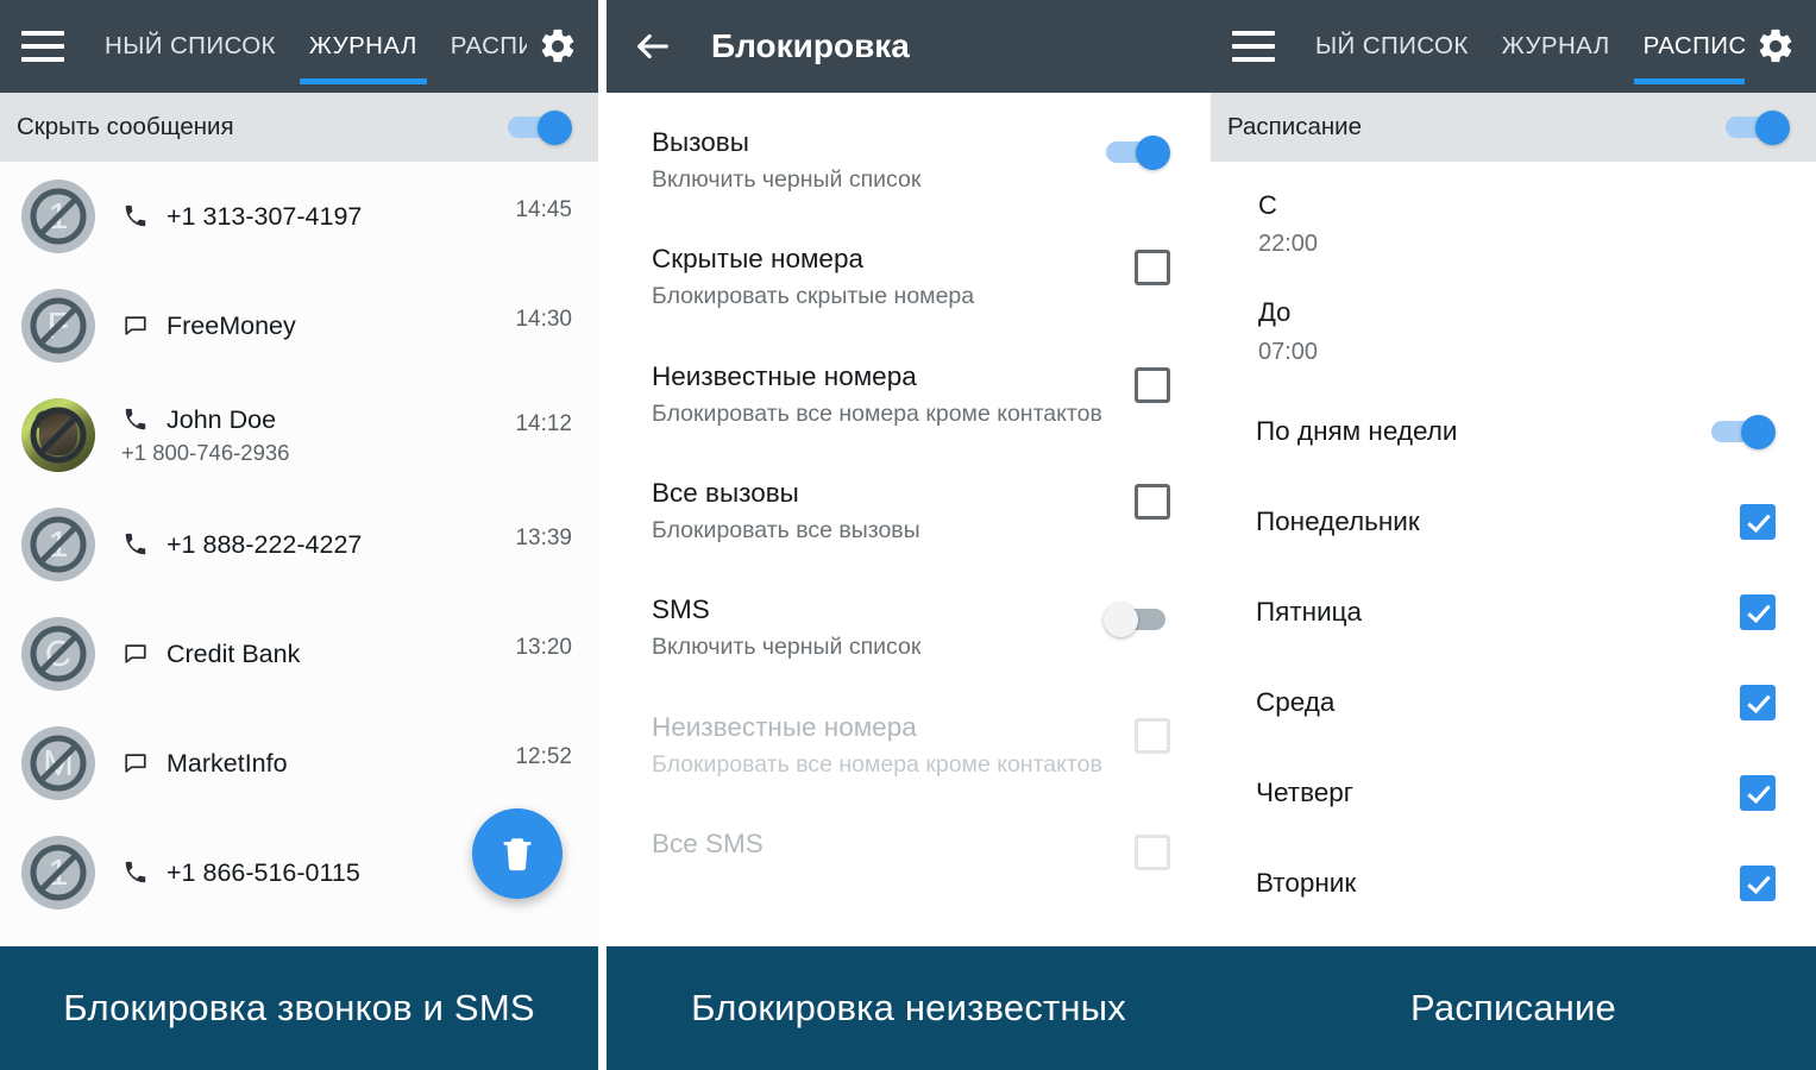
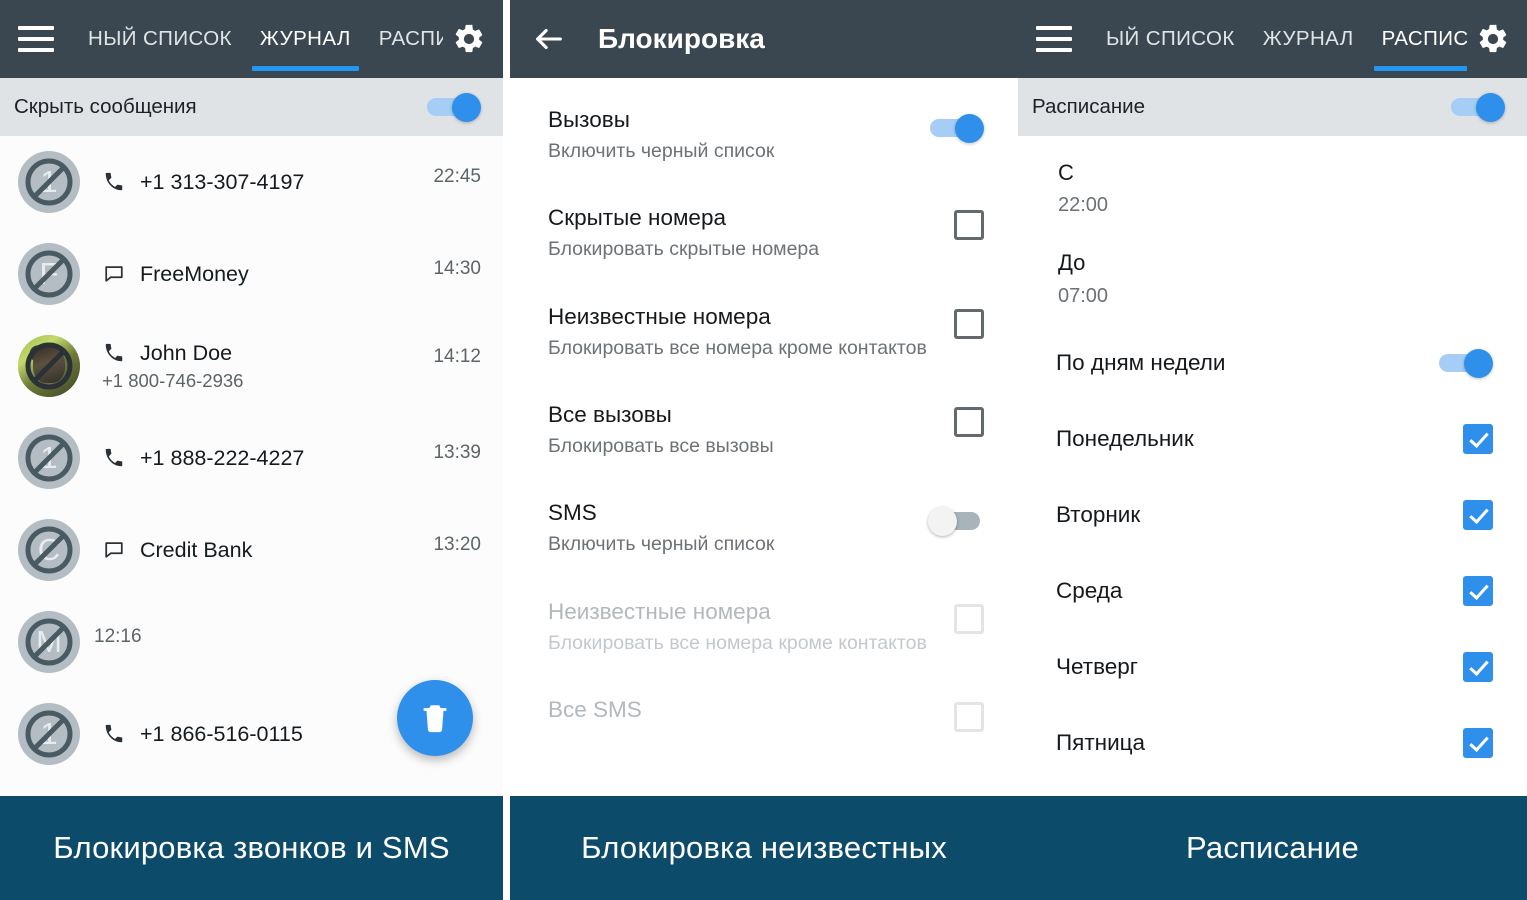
  НЫЙ СПИСОК
  ЖУРНАЛ
  Скрыть сообщения
  +1 313-307-4197
- 14:45
+ 22:45
  FreeMoney
  14:30
  John Doe
  +1 800-746-2936
  14:12
  +1 888-222-4227
  13:39
  Credit Bank
  13:20
- MarketInfo
- 12:52
+ 12:16
  +1 866-516-0115
  Блокировка звонков и SMS
  Блокировка
  Вызовы
  Включить черный список
  Скрытые номера
  Блокировать скрытые номера
  Неизвестные номера
  Блокировать все номера кроме контактов
  Все вызовы
  Блокировать все вызовы
  SMS
  Включить черный список
  Неизвестные номера
  Блокировать все номера кроме контактов
  Все SMS
  Блокировка неизвестных
  ЫЙ СПИСОК
  ЖУРНАЛ
  Расписание
  С
  22:00
  До
  07:00
  По дням недели
  Понедельник
- Пятница
+ Вторник
  Среда
  Четверг
- Вторник
+ Пятница
  Расписание
